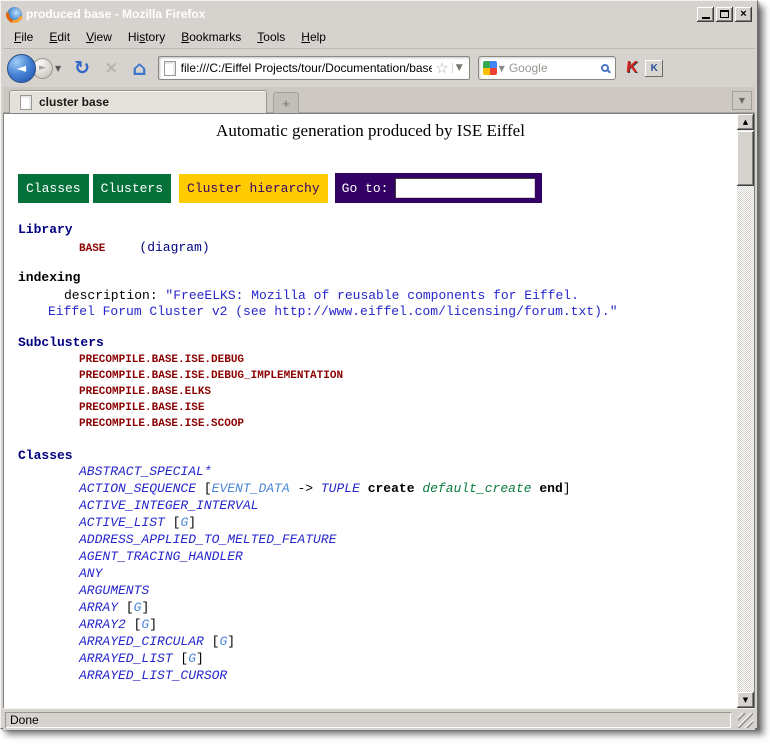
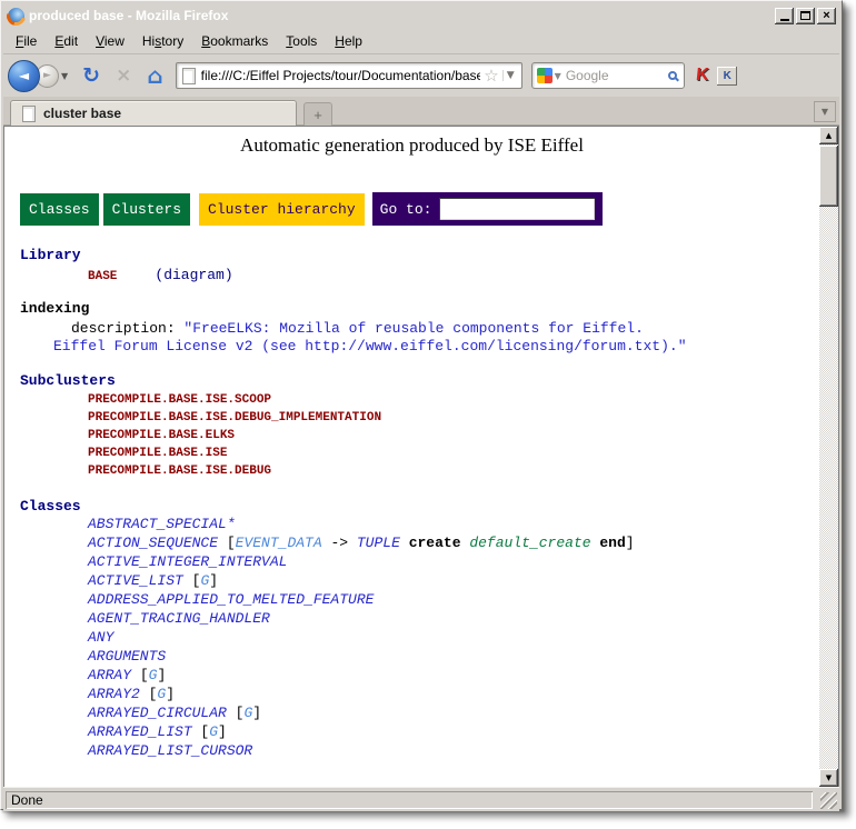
  produced base - Mozilla Firefox
  ×
  File
  Edit
  View
  History
  Bookmarks
  Tools
  Help
  ◄
  ►
  ▼
  ↻
  ×
  ⌂
  file:///C:/Eiffel Projects/tour/Documentation/base
  ☆
  ▼
  ▼
  Google
  K
  cluster base
  +
  ▼
  Automatic generation produced by ISE Eiffel
  Classes
  Clusters
  Cluster hierarchy
  Go to:
  Library
  BASE (diagram)
  indexing
  description: "FreeELKS: Mozilla of reusable components for Eiffel.
- Eiffel Forum Cluster v2 (see http://www.eiffel.com/licensing/forum.txt)."
+ Eiffel Forum License v2 (see http://www.eiffel.com/licensing/forum.txt)."
  Subclusters
- PRECOMPILE.BASE.ISE.DEBUG
+ PRECOMPILE.BASE.ISE.SCOOP
  PRECOMPILE.BASE.ISE.DEBUG_IMPLEMENTATION
  PRECOMPILE.BASE.ELKS
  PRECOMPILE.BASE.ISE
- PRECOMPILE.BASE.ISE.SCOOP
+ PRECOMPILE.BASE.ISE.DEBUG
  Classes
  ABSTRACT_SPECIAL*
  ACTION_SEQUENCE [EVENT_DATA -> TUPLE create default_create end]
  ACTIVE_INTEGER_INTERVAL
  ACTIVE_LIST [G]
  ADDRESS_APPLIED_TO_MELTED_FEATURE
  AGENT_TRACING_HANDLER
  ANY
  ARGUMENTS
  ARRAY [G]
  ARRAY2 [G]
  ARRAYED_CIRCULAR [G]
  ARRAYED_LIST [G]
  ARRAYED_LIST_CURSOR
  ▲
  ▼
  Done
